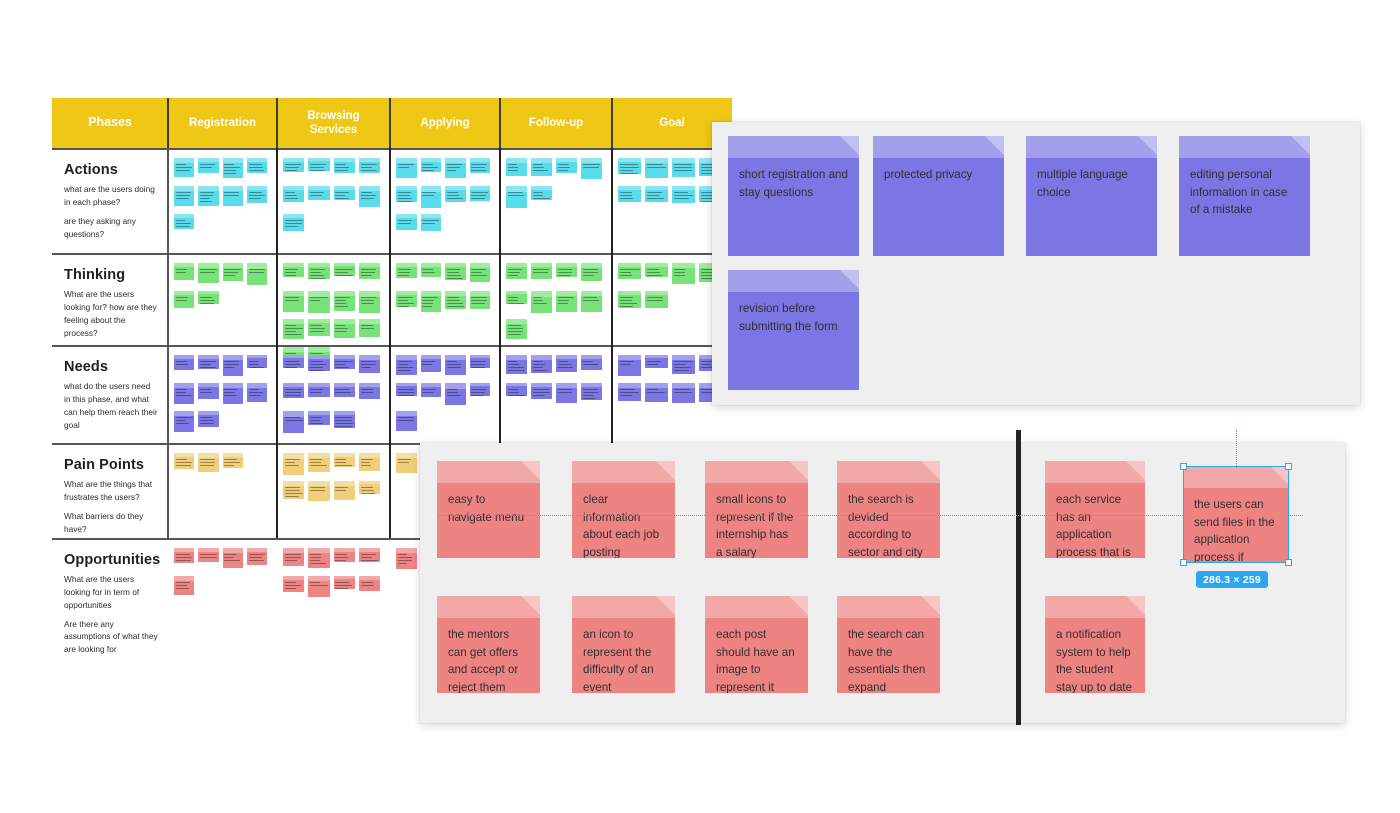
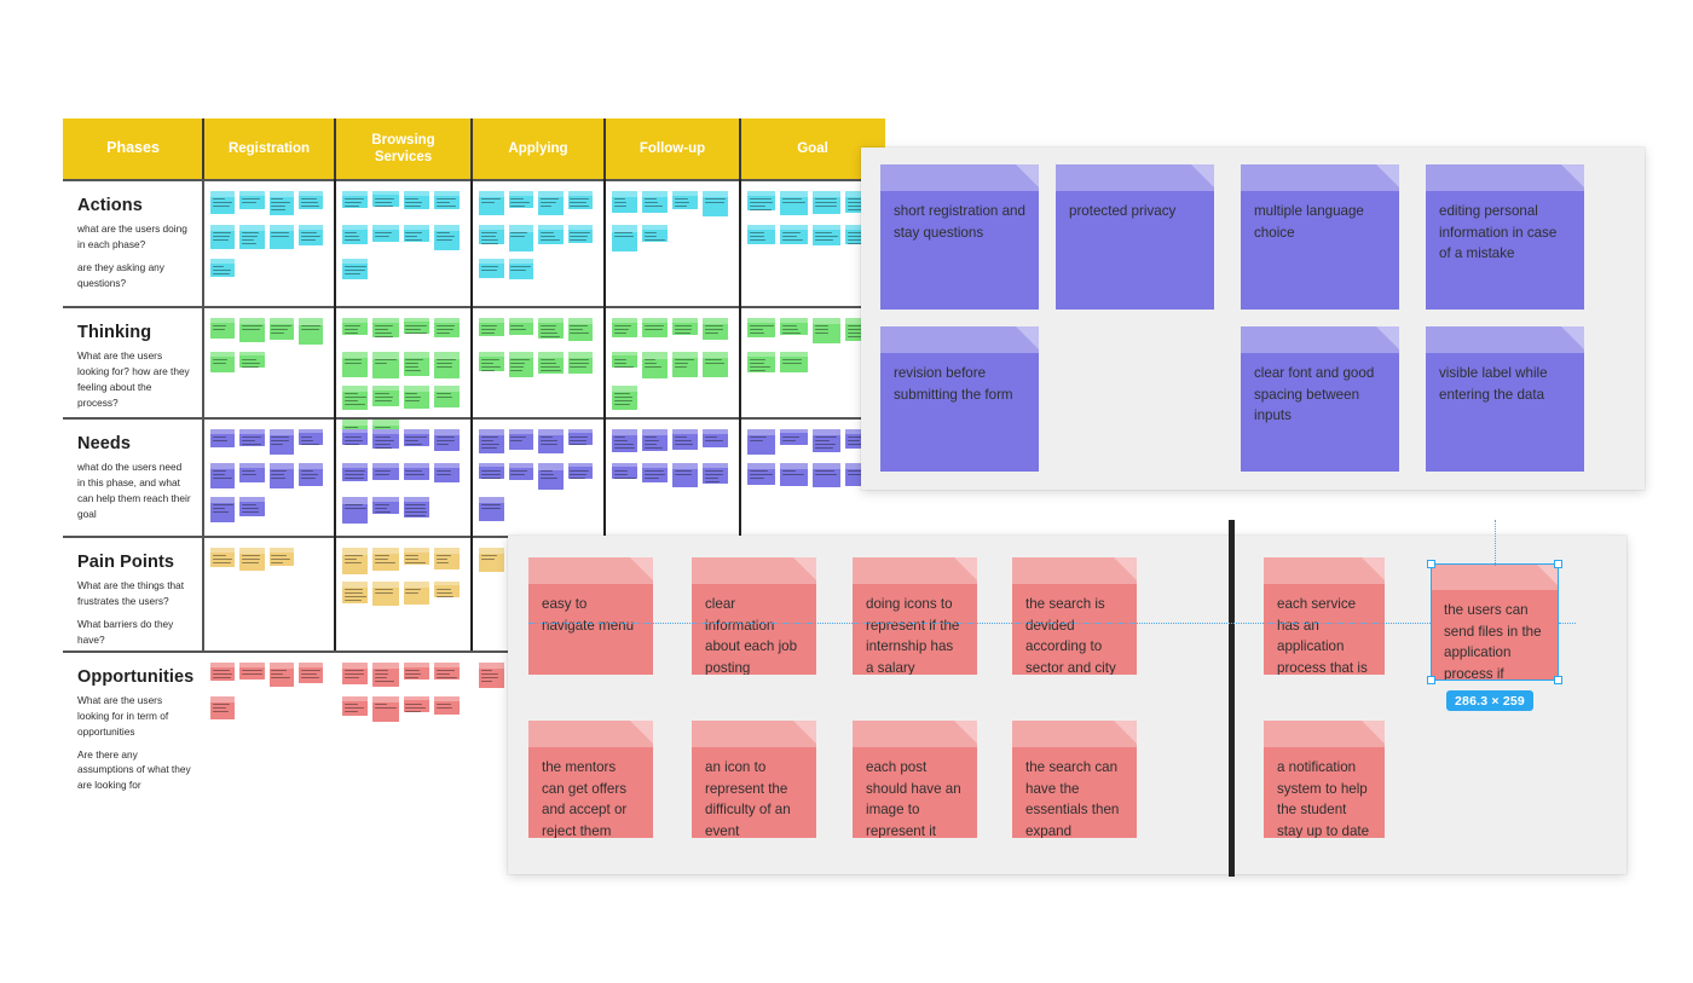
  Phases
  Registration
  Browsing
  Services
  Applying
  Follow-up
  Goal
  Actions
  what are the users doing in each phase?
  are they asking any questions?
  Thinking
  What are the users looking for? how are they feeling about the process?
  Needs
  what do the users need in this phase, and what can help them reach their goal
  Pain Points
  What are the things that frustrates the users?
  What barriers do they have?
  Opportunities
  What are the users looking for in term of opportunities
  Are there any assumptions of what they are looking for
  short registration and stay questions
  protected privacy
  multiple language choice
  editing personal information in case of a mistake
  revision before submitting the form
+ clear font and good spacing between inputs
+ visible label while entering the data
  easy to navigate menu
  clear information about each job posting
- small icons to represent if the internship has a salary
+ doing icons to represent if the internship has a salary
  the search is devided according to sector and city
  the mentors can get offers and accept or reject them
  an icon to represent the difficulty of an event
  each post should have an image to represent it
  the search can have the essentials then expand
  each service has an application process that is
  a notification system to help the student stay up to date
  the users can send files in the application process if
  286.3 × 259
